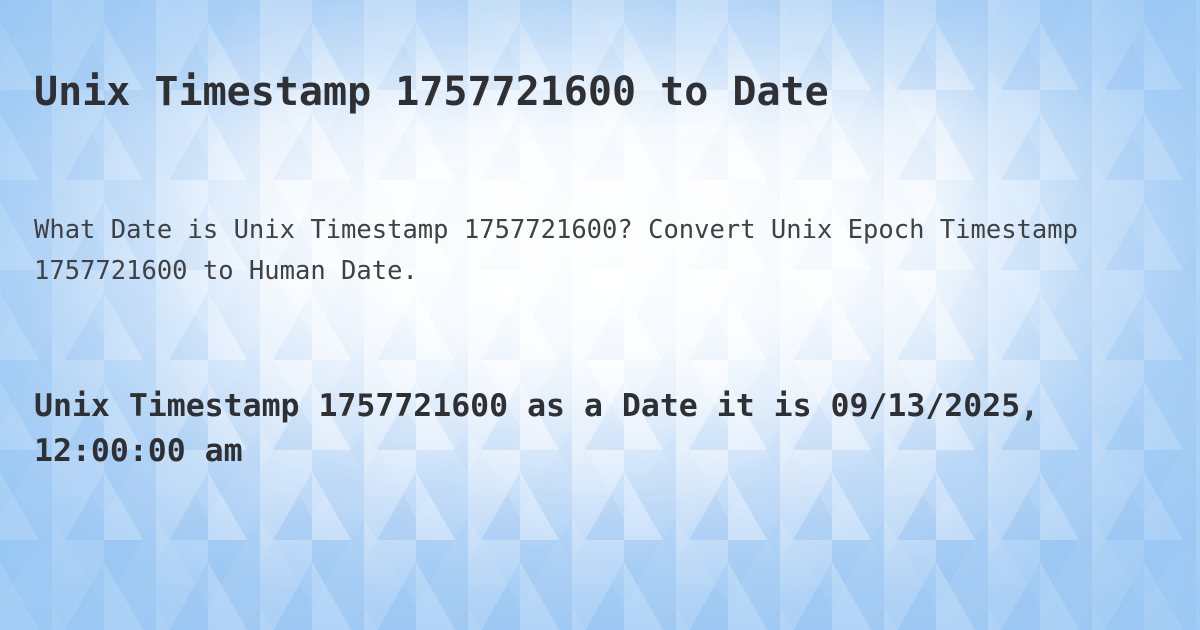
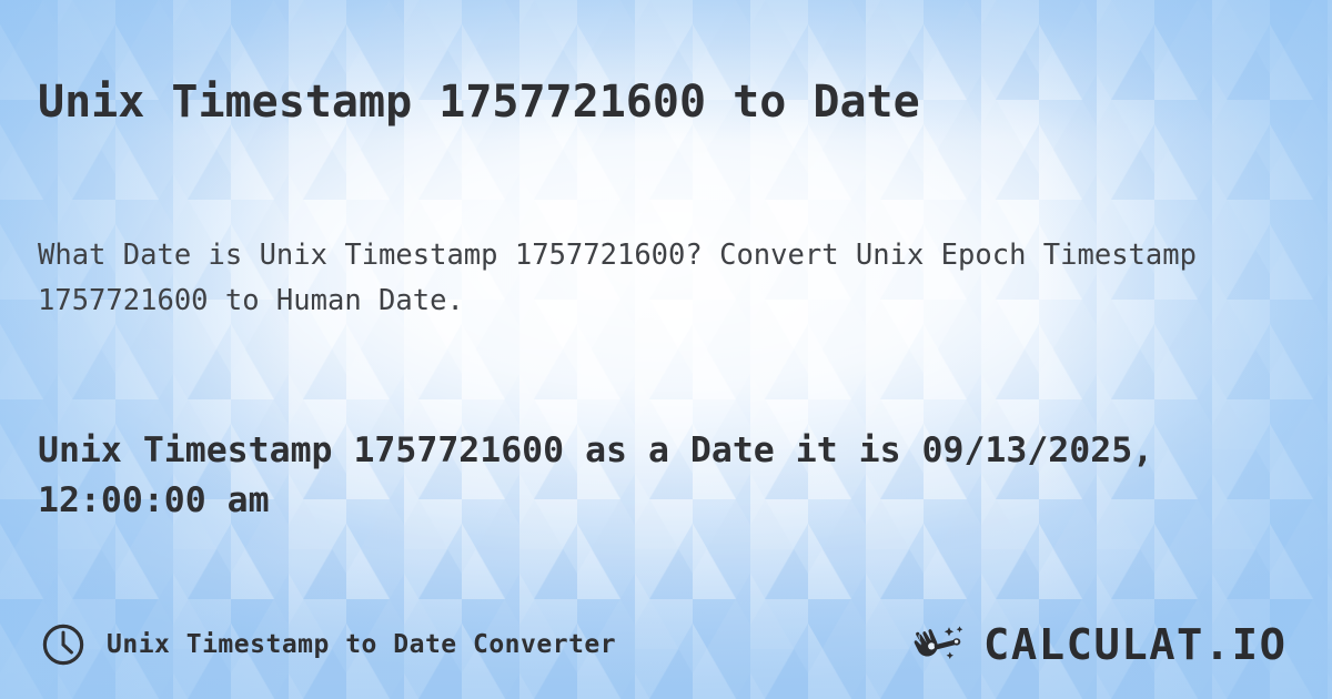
  Unix Timestamp 1757721600 to Date
  What Date is Unix Timestamp 1757721600? Convert Unix Epoch Timestamp 1757721600 to Human Date.
  Unix Timestamp 1757721600 as a Date it is 09/13/2025, 12:00:00 am
+ Unix Timestamp to Date Converter
+ CALCULAT.IO
